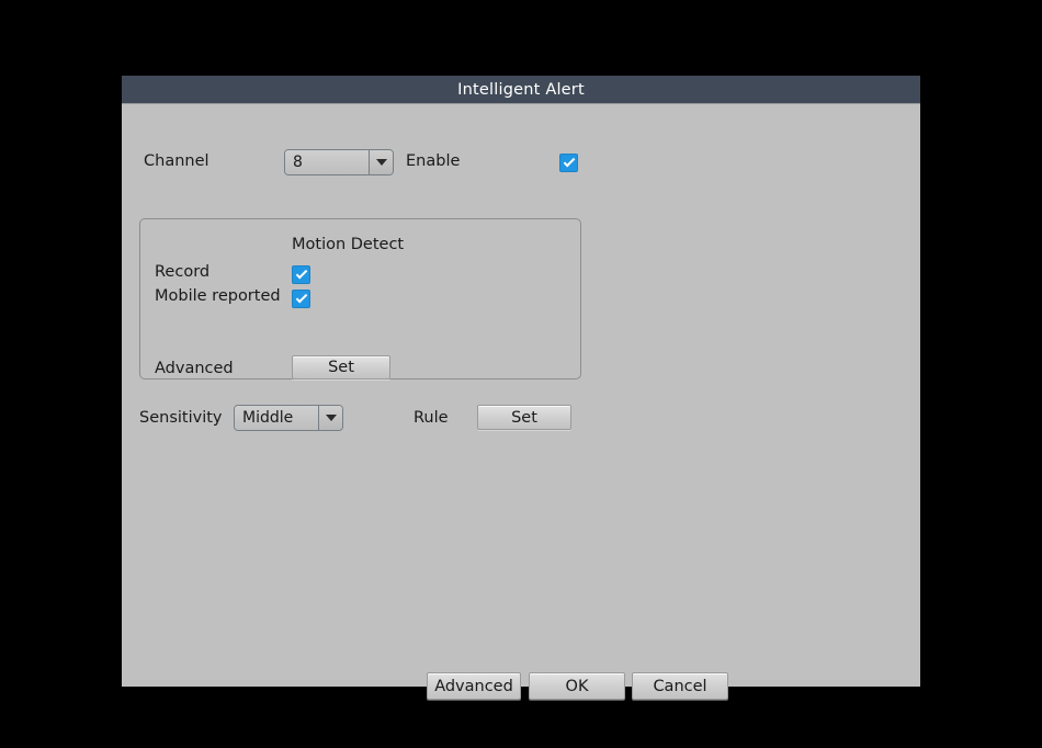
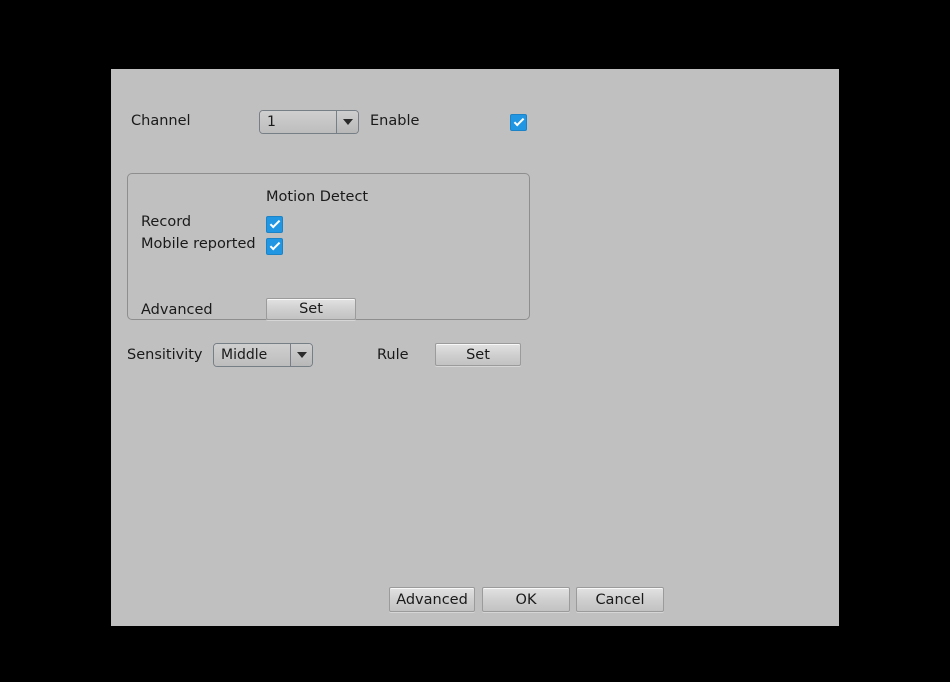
- Intelligent Alert
  Channel
- 8
+ 1
  Enable
  Motion Detect
  Record
  Mobile reported
  Advanced
  Set
  Sensitivity
  Middle
  Rule
  Set
  Advanced
  OK
  Cancel
